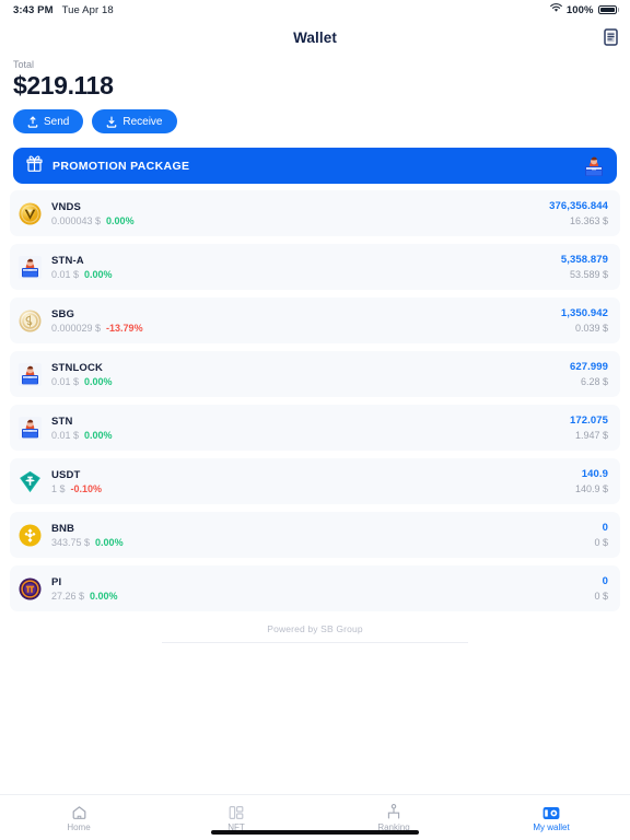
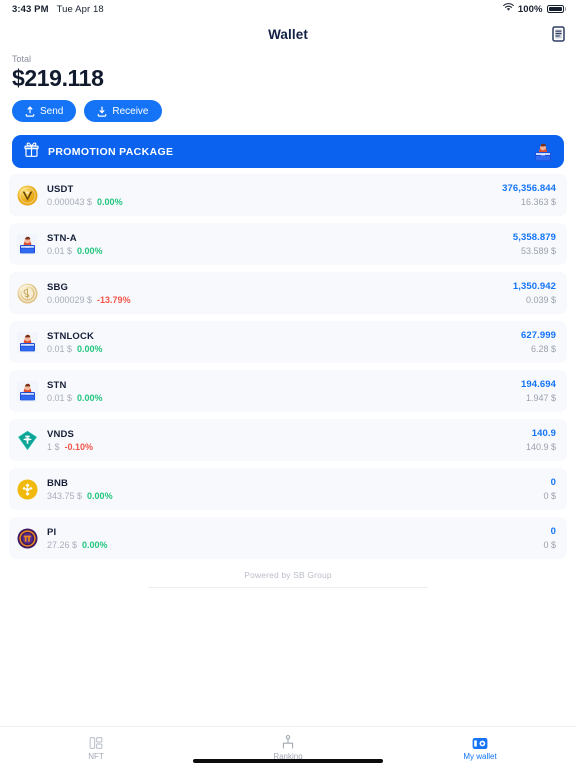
  3:43 PM
  Tue Apr 18
  100%
  Wallet
  Total
  $219.118
  Send
  Receive
  PROMOTION PACKAGE
- VNDS
+ USDT
  0.000043 $
  0.00%
  376,356.844
  16.363 $
  STN-A
  0.01 $
  0.00%
  5,358.879
  53.589 $
  SBG
  0.000029 $
  -13.79%
  1,350.942
  0.039 $
  STNLOCK
  0.01 $
  0.00%
  627.999
  6.28 $
  STN
  0.01 $
  0.00%
- 172.075
+ 194.694
  1.947 $
- USDT
+ VNDS
  1 $
  -0.10%
  140.9
  140.9 $
  BNB
  343.75 $
  0.00%
  0
  0 $
  PI
  27.26 $
  0.00%
  0
  0 $
  Powered by SB Group
- Home
  NFT
  Ranking
  My wallet
